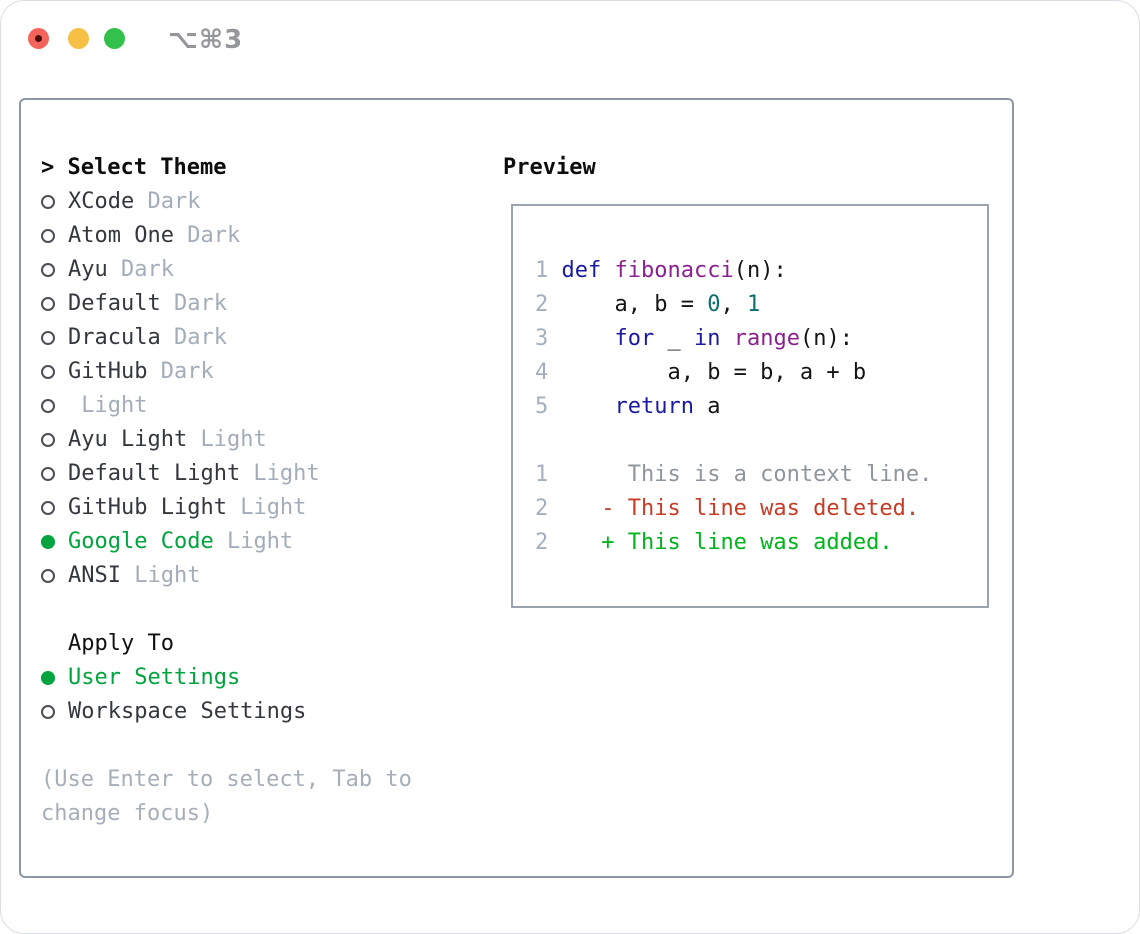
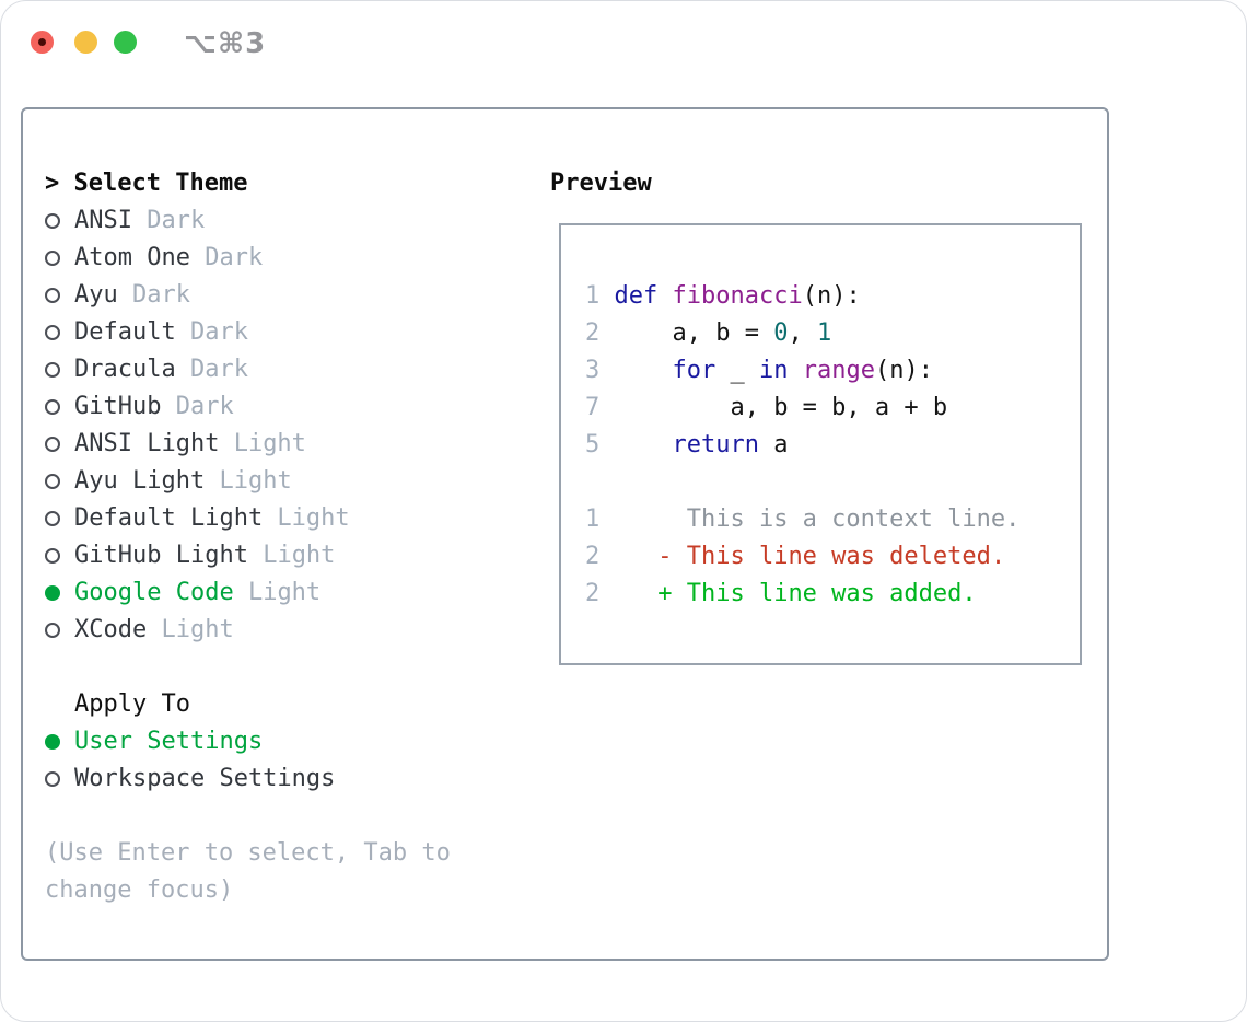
  ⌥⌘3
  > Select Theme
- XCode
+ ANSI
  Dark
  Atom One
  Dark
  Ayu
  Dark
  Default
  Dark
  Dracula
  Dark
  GitHub
  Dark
+ ANSI Light
  Light
  Ayu Light
  Light
  Default Light
  Light
  GitHub Light
  Light
  Google Code
  Light
- ANSI
+ XCode
  Light
  Apply To
  User Settings
  Workspace Settings
  (Use Enter to select, Tab to
  change focus)
  Preview
  1 def fibonacci(n):
  2 a, b = 0, 1
  3 for _ in range(n):
- 4 a, b = b, a + b
+ 7 a, b = b, a + b
  5 return a
  1 This is a context line.
  2 - This line was deleted.
  2 + This line was added.
